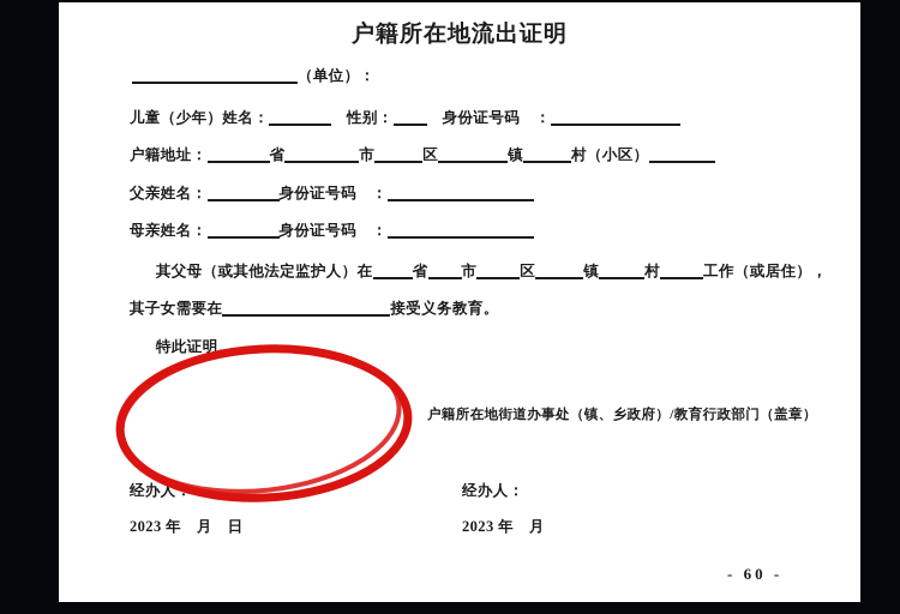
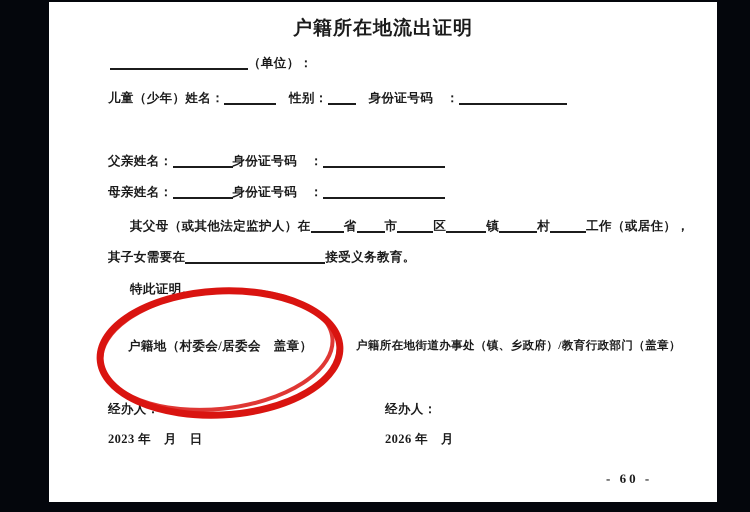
  户籍所在地流出证明
  （单位）：
  儿童（少年）姓名： 性别： 身份证号码 ：
- 户籍地址： 省 市 区 镇 村（小区）
  父亲姓名： 身份证号码 ：
  母亲姓名： 身份证号码 ：
  其父母（或其他法定监护人）在 省 市 区 镇 村 工作（或居住），
  其子女需要在 接受义务教育。
  特此证明。
+ 户籍地（村委会/居委会 盖章）
  户籍所在地街道办事处（镇、乡政府）/教育行政部门（盖章）
  经办人
  经办人：
  2023 年 月 日
- 2023 年 月
+ 2026 年 月
  - 60 -
